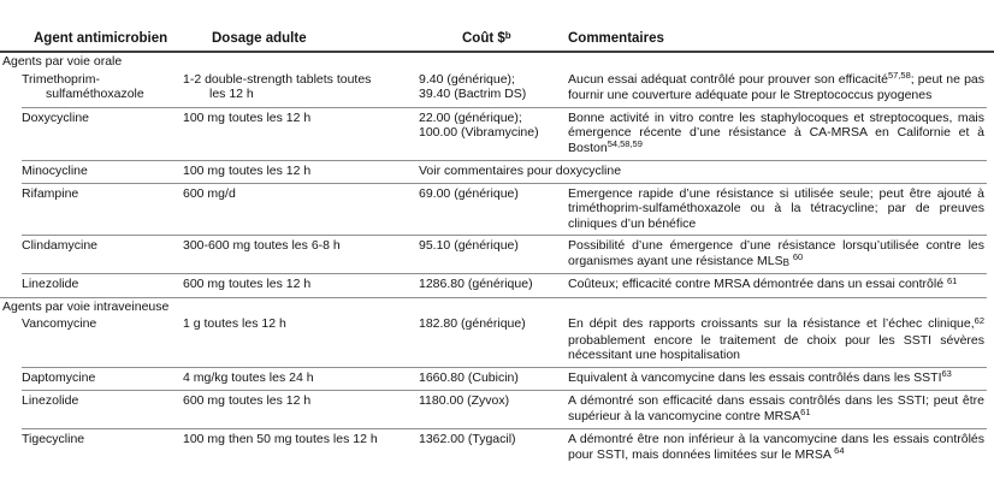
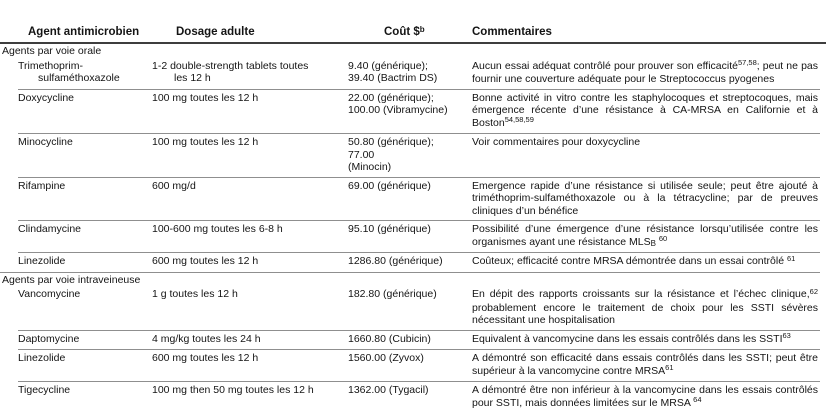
  Agent antimicrobien
  Dosage adulte
  Coût $b
  Commentaires
  Agents par voie orale
  Trimethoprim-
  sulfaméthoxazole
  1-2 double-strength tablets toutes
  les 12 h
  9.40 (générique);
  39.40 (Bactrim DS)
  Aucun essai adéquat contrôlé pour prouver son efficacité57,58; peut ne pas fournir une couverture adéquate pour le Streptococcus pyogenes
  Doxycycline
  100 mg toutes les 12 h
  22.00 (générique);
  100.00 (Vibramycine)
  Bonne activité in vitro contre les staphylocoques et streptocoques, mais émergence récente d’une résistance à CA-MRSA en Californie et à Boston54,58,59
  Minocycline
  100 mg toutes les 12 h
+ 50.80 (générique);
+ 77.00
+ (Minocin)
  Voir commentaires pour doxycycline
  Rifampine
  600 mg/d
  69.00 (générique)
  Emergence rapide d’une résistance si utilisée seule; peut être ajouté à triméthoprim-sulfaméthoxazole ou à la tétracycline; par de preuves cliniques d’un bénéfice
  Clindamycine
- 300-600 mg toutes les 6-8 h
+ 100-600 mg toutes les 6-8 h
  95.10 (générique)
  Possibilité d’une émergence d’une résistance lorsqu’utilisée contre les organismes ayant une résistance MLSB 60
  Linezolide
  600 mg toutes les 12 h
  1286.80 (générique)
  Coûteux; efficacité contre MRSA démontrée dans un essai contrôlé 61
  Agents par voie intraveineuse
  Vancomycine
  1 g toutes les 12 h
  182.80 (générique)
  En dépit des rapports croissants sur la résistance et l’échec clinique,62 probablement encore le traitement de choix pour les SSTI sévères nécessitant une hospitalisation
  Daptomycine
  4 mg/kg toutes les 24 h
  1660.80 (Cubicin)
  Equivalent à vancomycine dans les essais contrôlés dans les SSTI63
  Linezolide
  600 mg toutes les 12 h
- 1180.00 (Zyvox)
+ 1560.00 (Zyvox)
  A démontré son efficacité dans essais contrôlés dans les SSTI; peut être supérieur à la vancomycine contre MRSA61
  Tigecycline
  100 mg then 50 mg toutes les 12 h
  1362.00 (Tygacil)
  A démontré être non inférieur à la vancomycine dans les essais contrôlés pour SSTI, mais données limitées sur le MRSA 64
